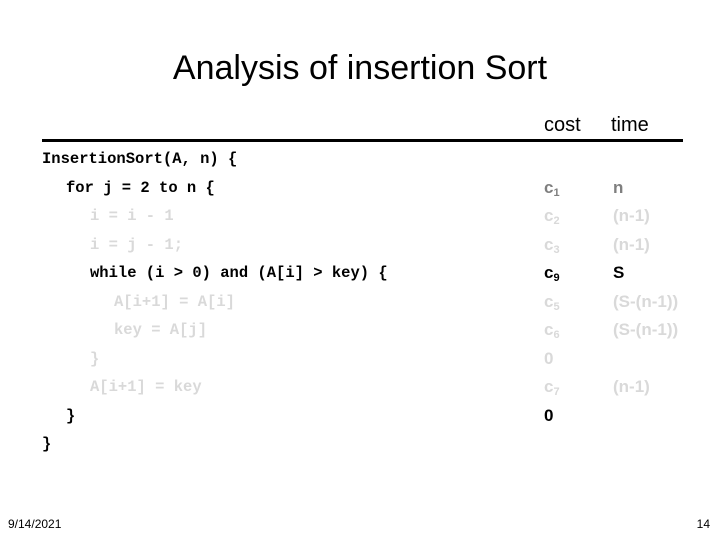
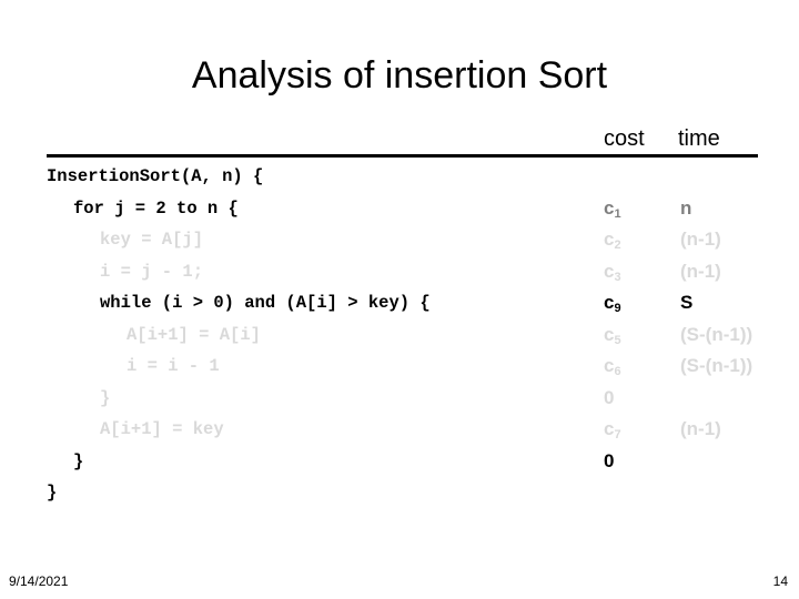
  Analysis of insertion Sort
  cost
  time
  InsertionSort(A, n) {
  for j = 2 to n {
  c1
  n
- i = i - 1
+ key = A[j]
  c2
  (n-1)
  i = j - 1;
  c3
  (n-1)
  while (i > 0) and (A[i] > key) {
  c9
  S
  A[i+1] = A[i]
  c5
  (S-(n-1))
- key = A[j]
+ i = i - 1
  c6
  (S-(n-1))
  }
  0
  A[i+1] = key
  c7
  (n-1)
  }
  0
  }
  9/14/2021
  14
